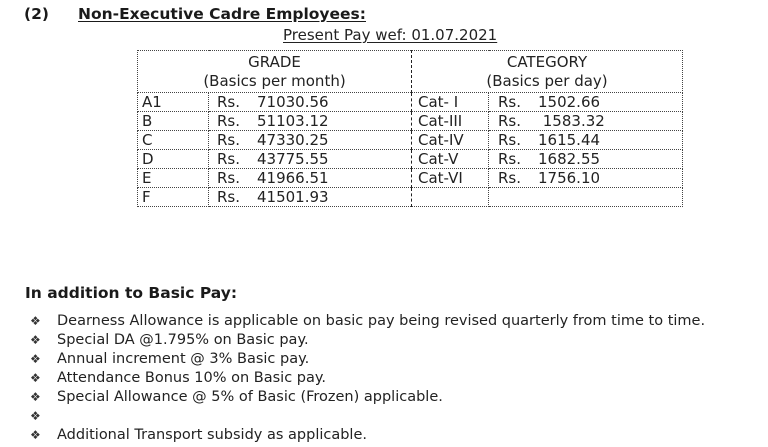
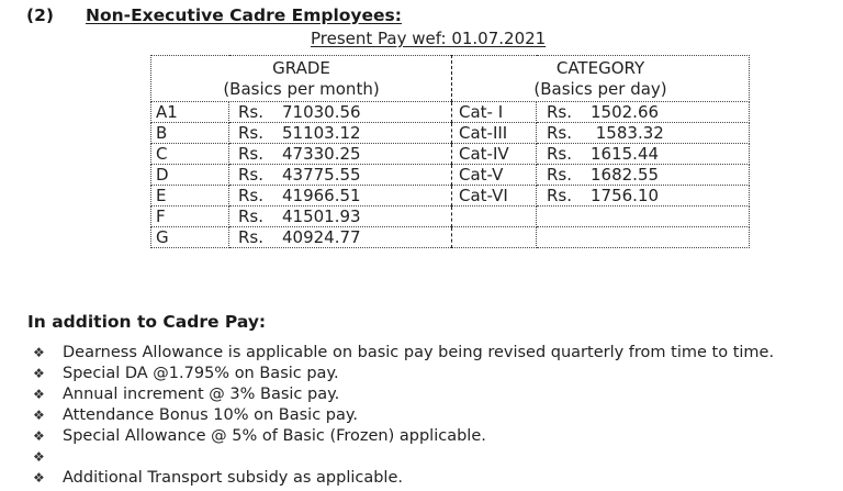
  (2)
  Non-Executive Cadre Employees:
  Present Pay wef: 01.07.2021
  GRADE (Basics per month)	CATEGORY (Basics per day)
  A1	Rs. 71030.56	Cat- I	Rs. 1502.66
  B	Rs. 51103.12	Cat-III	Rs. 1583.32
  C	Rs. 47330.25	Cat-IV	Rs. 1615.44
  D	Rs. 43775.55	Cat-V	Rs. 1682.55
  E	Rs. 41966.51	Cat-VI	Rs. 1756.10
  F	Rs. 41501.93
+ G	Rs. 40924.77
- In addition to Basic Pay:
+ In addition to Cadre Pay:
  ❖
  Dearness Allowance is applicable on basic pay being revised quarterly from time to time.
  ❖
  Special DA @1.795% on Basic pay.
  ❖
  Annual increment @ 3% Basic pay.
  ❖
  Attendance Bonus 10% on Basic pay.
  ❖
  Special Allowance @ 5% of Basic (Frozen) applicable.
  ❖
  ❖
  Additional Transport subsidy as applicable.
